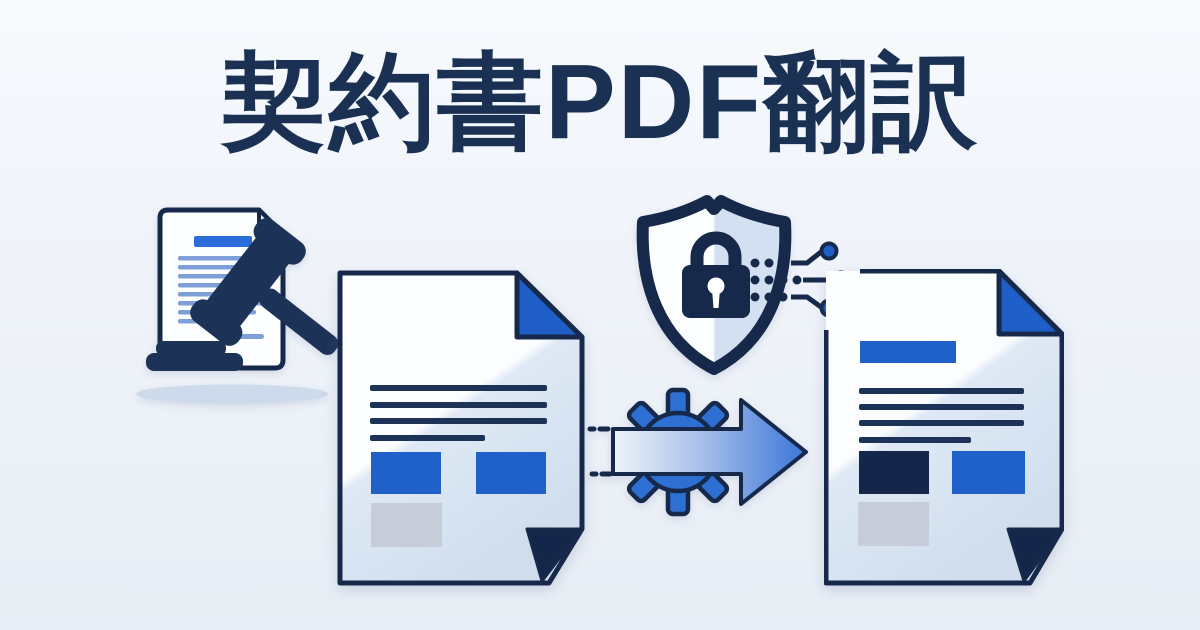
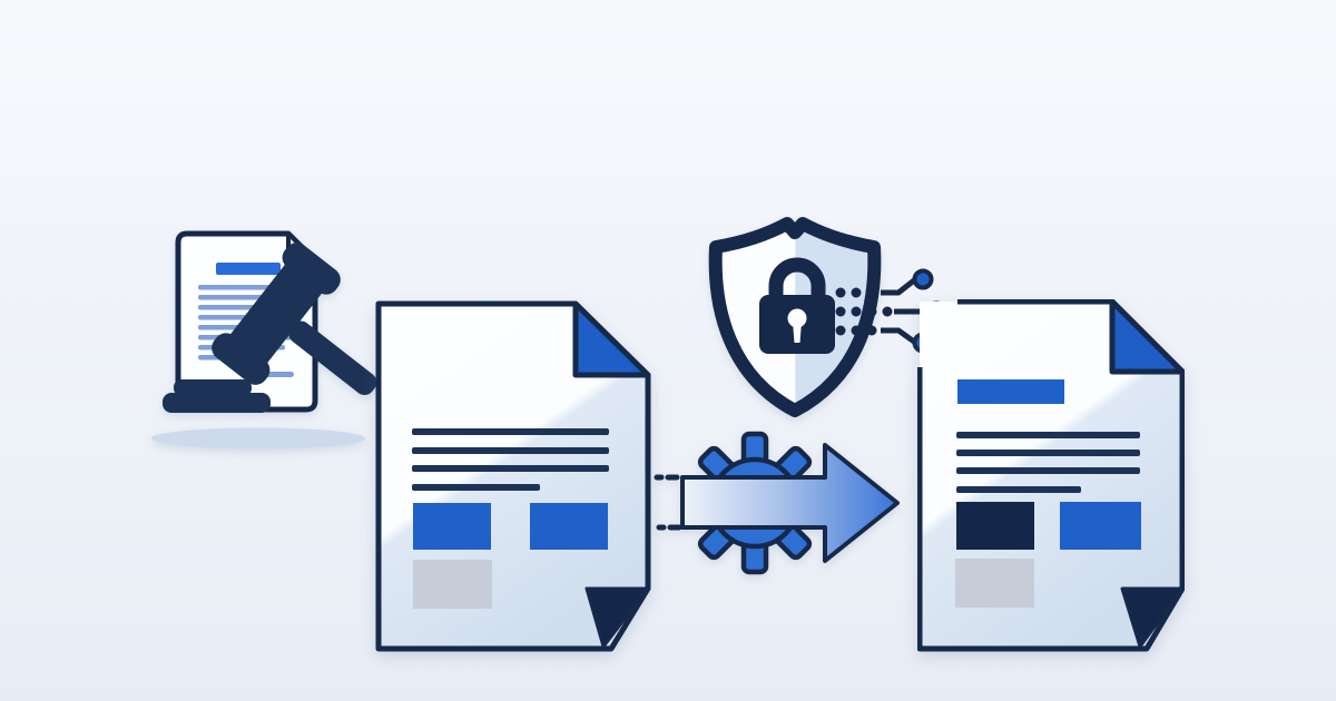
- 契約書PDF翻訳
